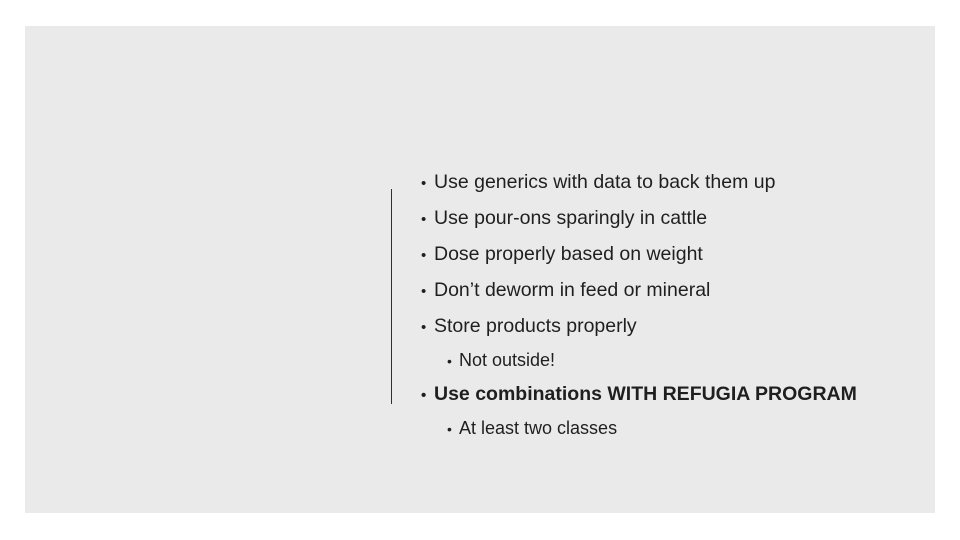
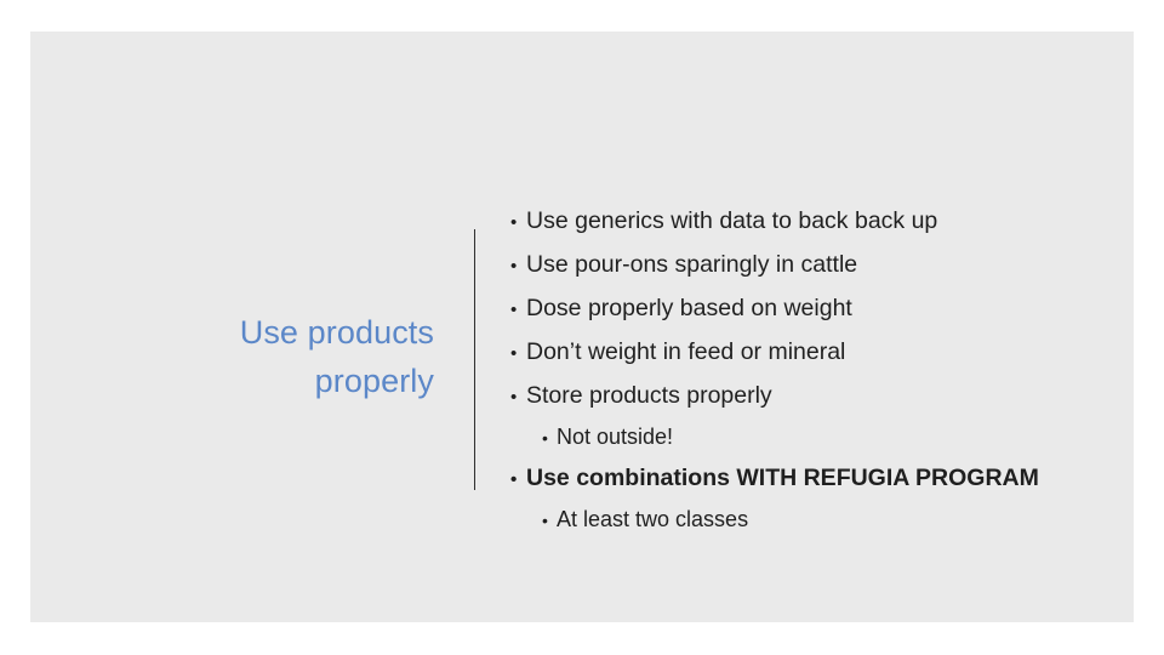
+ Use products
+ properly
  •
- Use generics with data to back them up
+ Use generics with data to back back up
  •
  Use pour-ons sparingly in cattle
  •
  Dose properly based on weight
  •
- Don’t deworm in feed or mineral
+ Don’t weight in feed or mineral
  •
  Store products properly
  •
  Not outside!
  •
  Use combinations WITH REFUGIA PROGRAM
  •
  At least two classes
